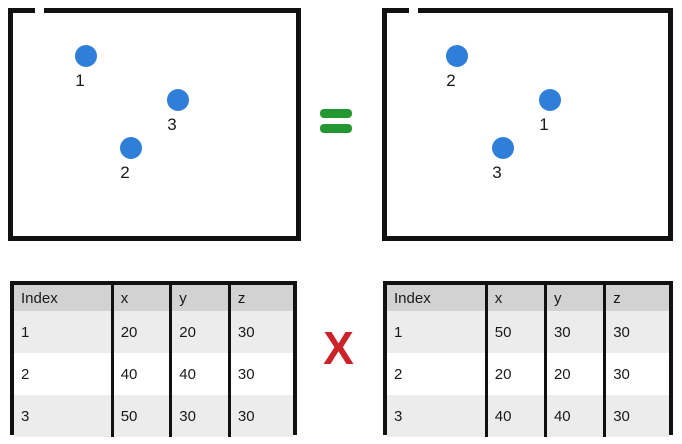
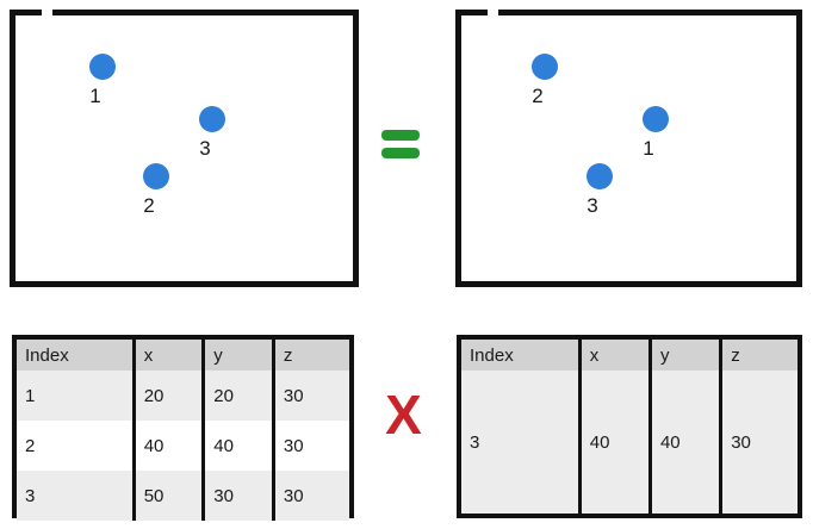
  1
  3
  2
  2
  1
  3
  X
  Index	x	y	z
  1	20	20	30
  2	40	40	30
  3	50	30	30
  Index	x	y	z
- 1	50	30	30
- 2	20	20	30
  3	40	40	30
